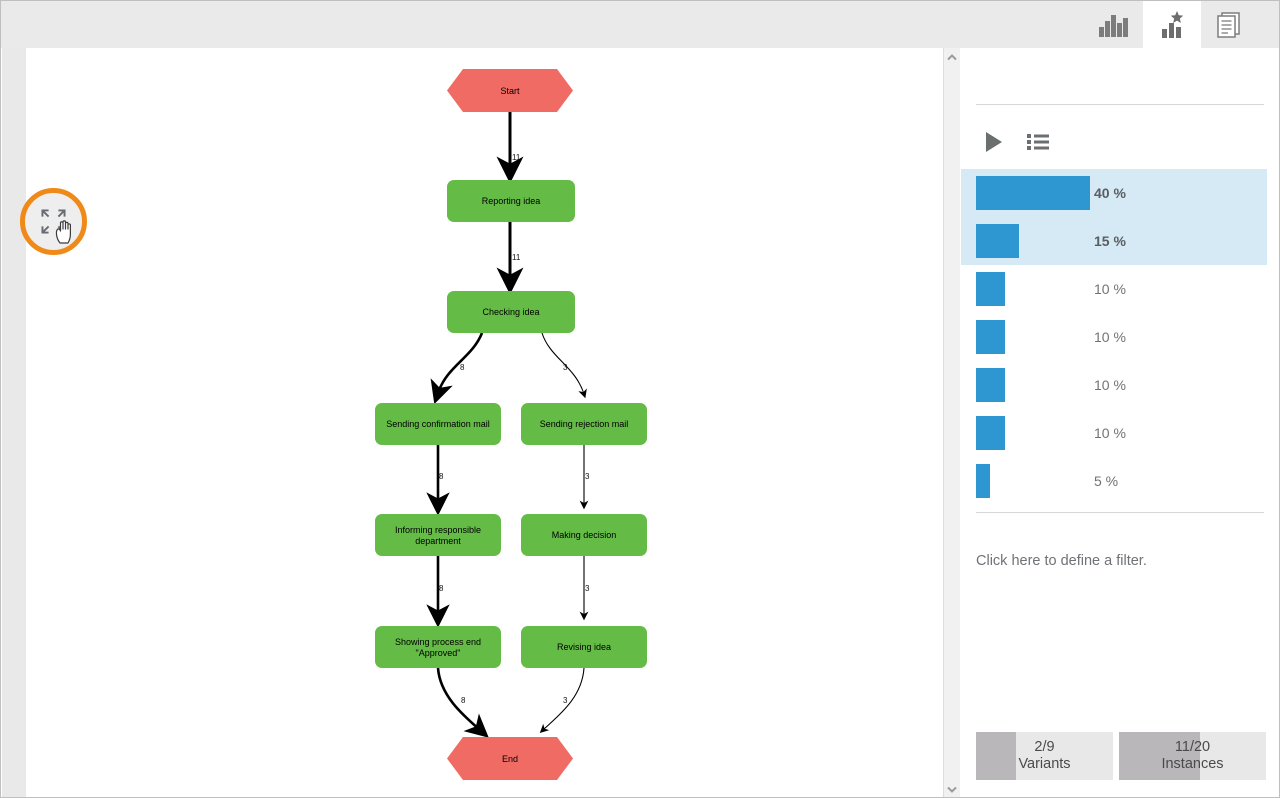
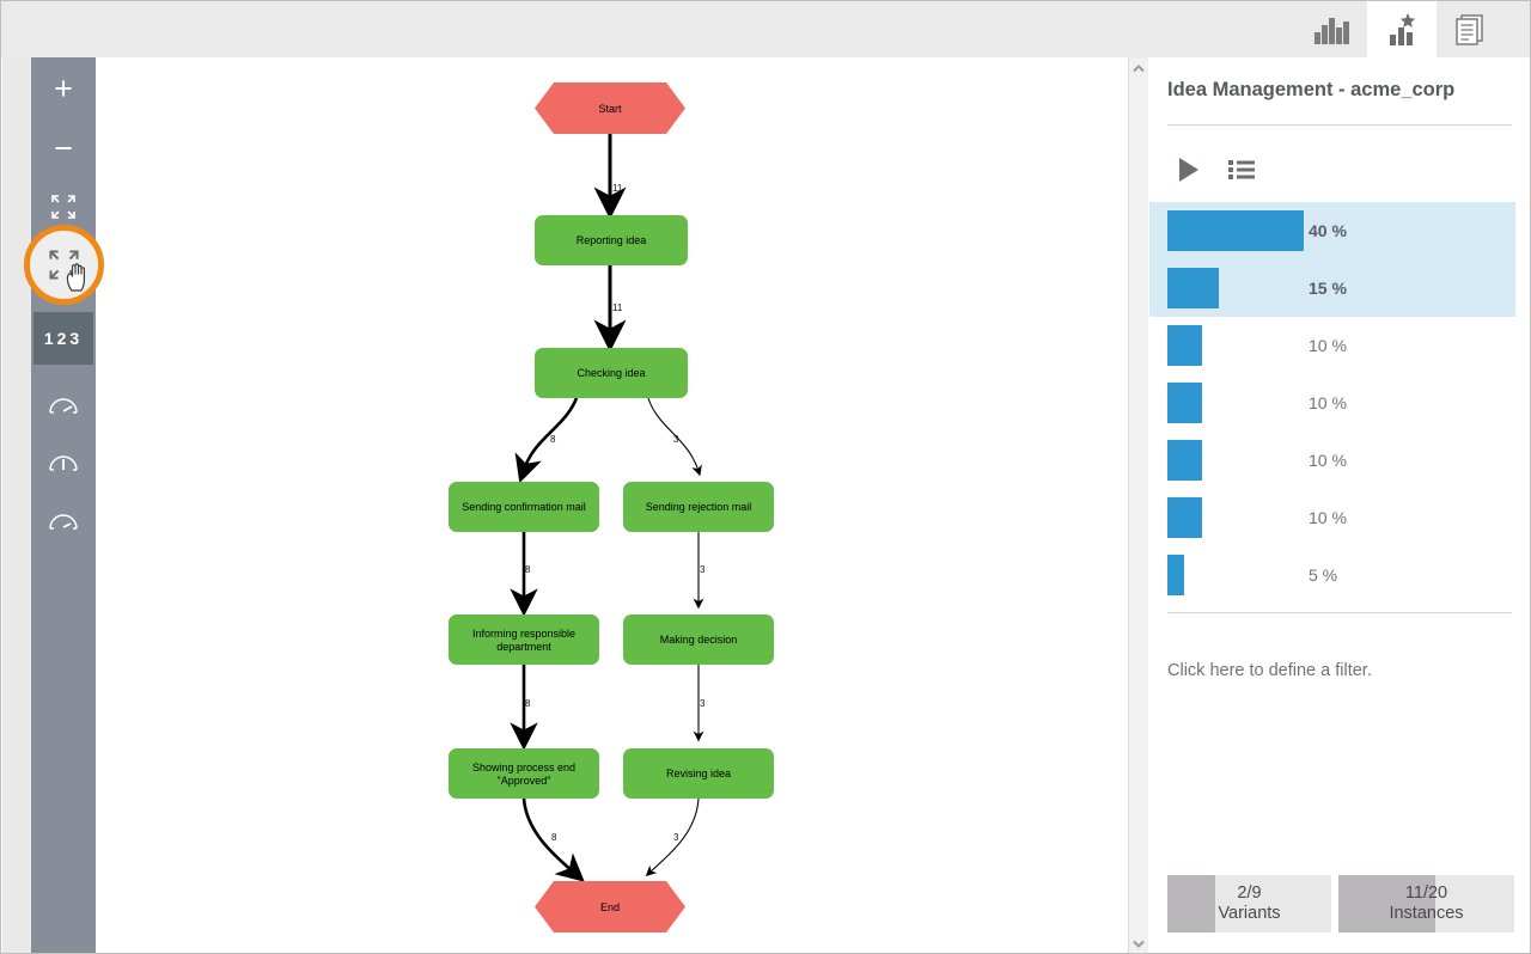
  Start
  Reporting idea
  Checking idea
  Sending confirmation mail
  Sending rejection mail
  Informing responsible
  department
  Making decision
  Showing process end
  "Approved"
  Revising idea
  End
  11
  11
  8
  3
  8
  3
  8
  3
  8
  3
+ +
+ −
+ 123
+ Idea Management - acme_corp
  40 %
  15 %
  10 %
  10 %
  10 %
  10 %
  5 %
  Click here to define a filter.
  2/9
  Variants
  11/20
  Instances
